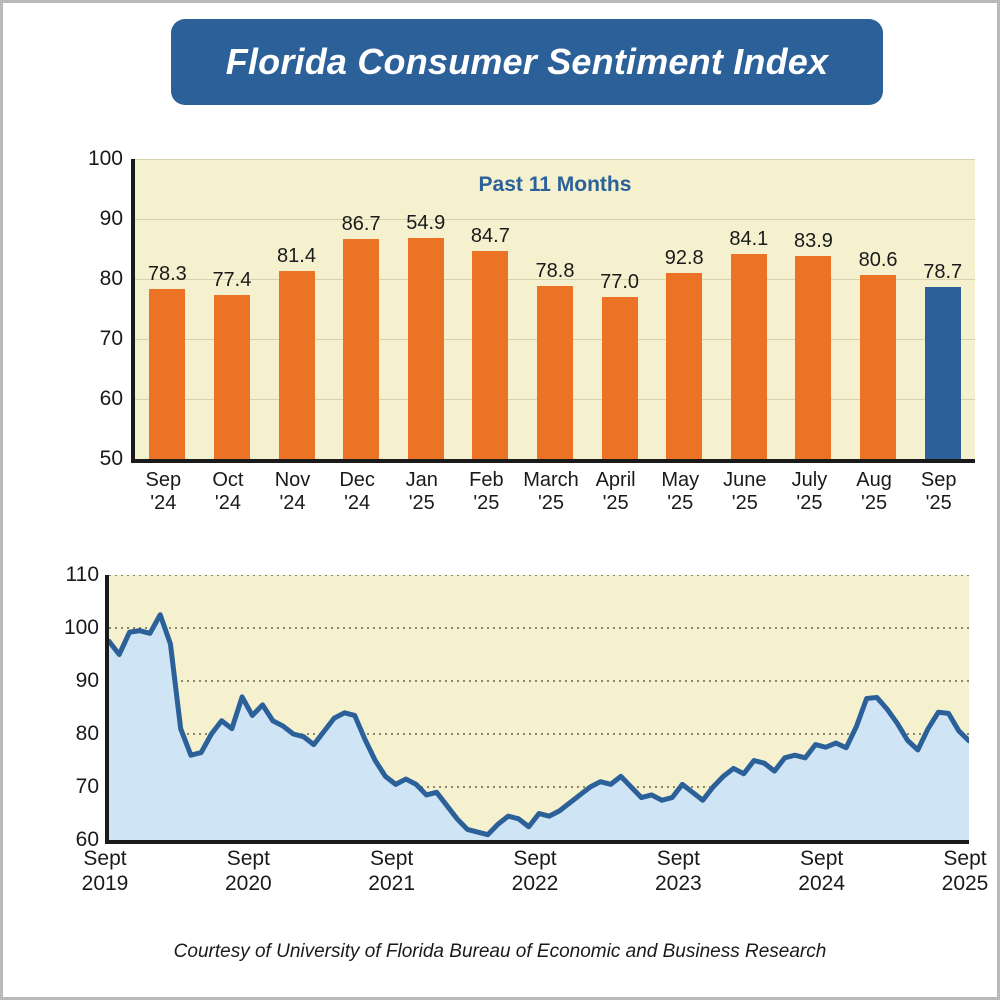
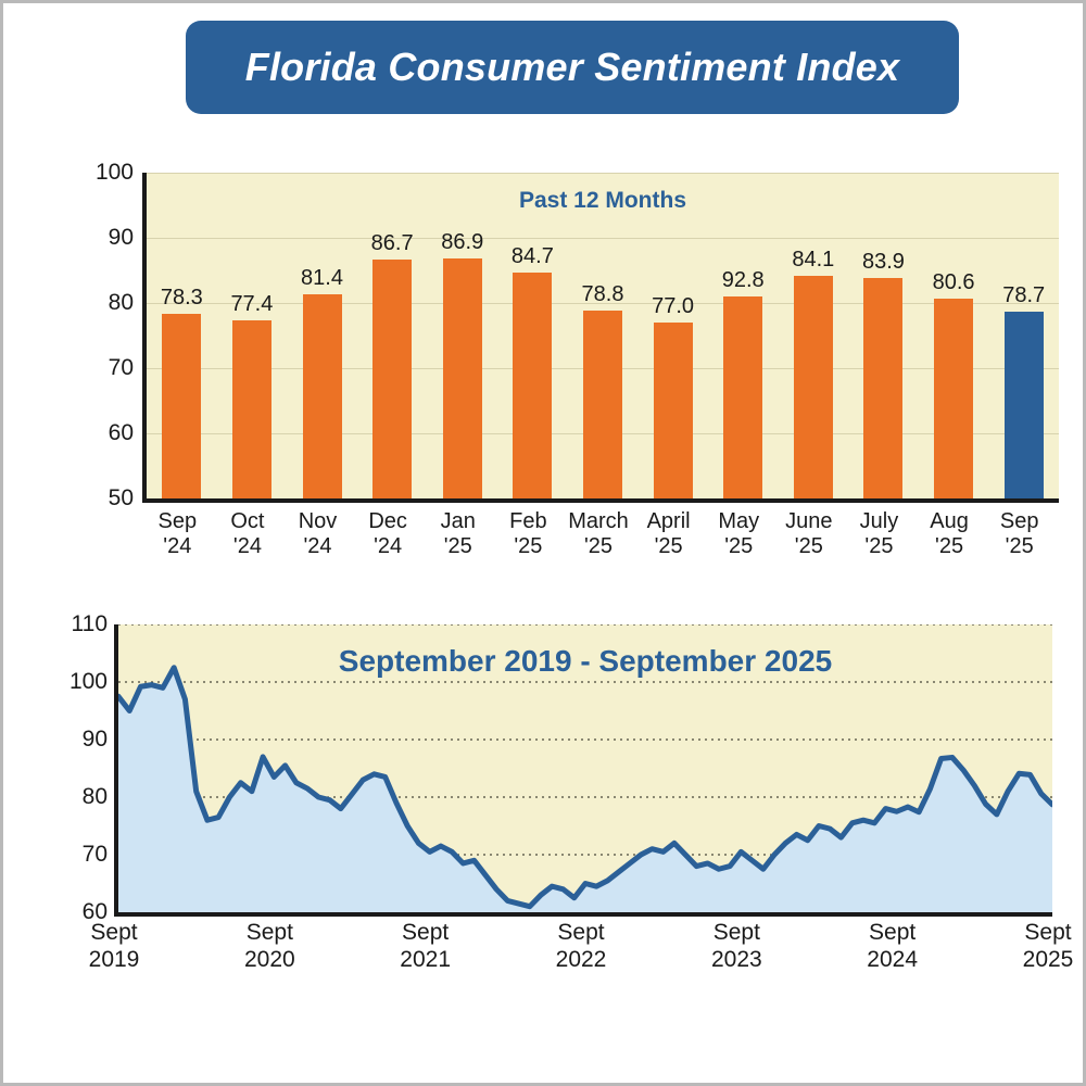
  Florida Consumer Sentiment Index
  50
  60
  70
  80
  90
  100
- Past 11 Months
+ Past 12 Months
  78.3
  77.4
  81.4
  86.7
- 54.9
+ 86.9
  84.7
  78.8
  77.0
  92.8
  84.1
  83.9
  80.6
  78.7
  Sep
  '24
  Oct
  '24
  Nov
  '24
  Dec
  '24
  Jan
  '25
  Feb
  '25
  March
  '25
  April
  '25
  May
  '25
  June
  '25
  July
  '25
  Aug
  '25
  Sep
  '25
  60
  70
  80
  90
  100
  110
+ September 2019 - September 2025
  Sept
  2019
  Sept
  2020
  Sept
  2021
  Sept
  2022
  Sept
  2023
  Sept
  2024
  Sept
  2025
- Courtesy of University of Florida Bureau of Economic and Business Research
